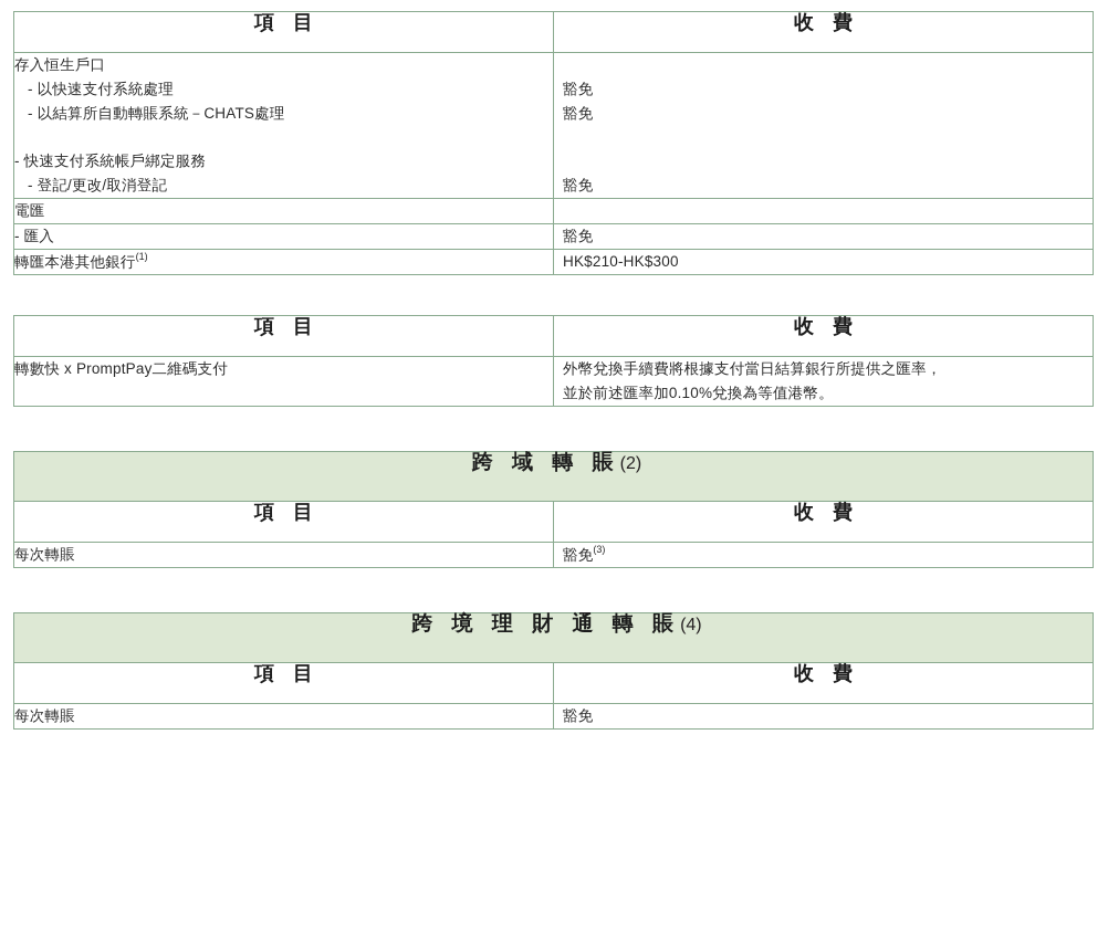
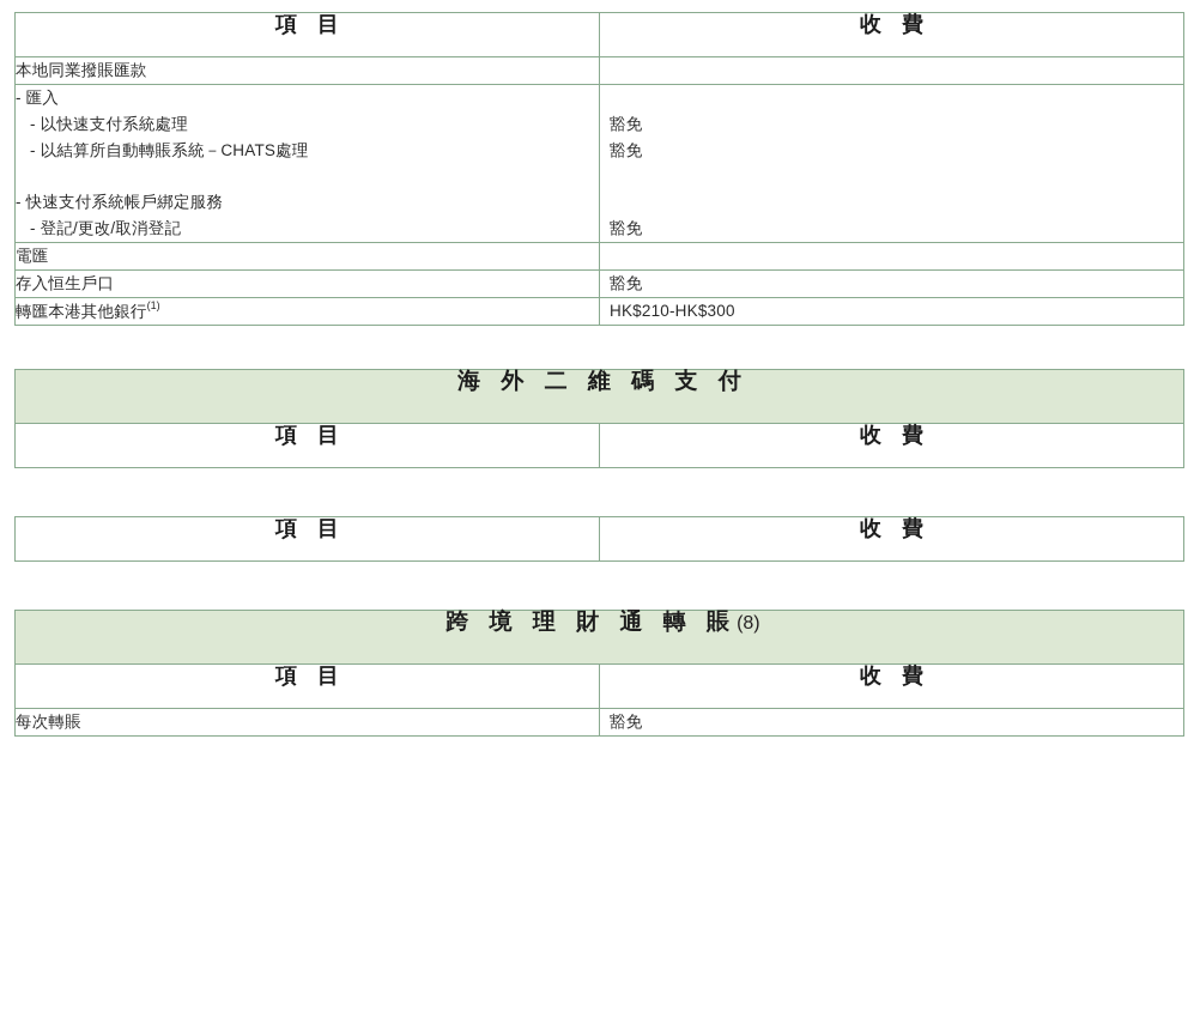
  項 目	收 費
+ 本地同業撥賬匯款
- 存入恒生戶口- 以快速支付系統處理- 以結算所自動轉賬系統－CHATS處理 - 快速支付系統帳戶綁定服務- 登記/更改/取消登記	豁免豁免 豁免
+ - 匯入- 以快速支付系統處理- 以結算所自動轉賬系統－CHATS處理 - 快速支付系統帳戶綁定服務- 登記/更改/取消登記	豁免豁免 豁免
  電匯
- - 匯入	豁免
+ 存入恒生戶口	豁免
  轉匯本港其他銀行(1)	HK$210-HK$300
+ 海 外 二 維 碼 支 付
  項 目	收 費
- 轉數快 x PromptPay二維碼支付	外幣兌換手續費將根據支付當日結算銀行所提供之匯率，並於前述匯率加0.10%兌換為等值港幣。
- 跨 域 轉 賬(2)
  項 目	收 費
- 每次轉賬	豁免(3)
- 跨 境 理 財 通 轉 賬(4)
+ 跨 境 理 財 通 轉 賬(8)
  項 目	收 費
  每次轉賬	豁免
